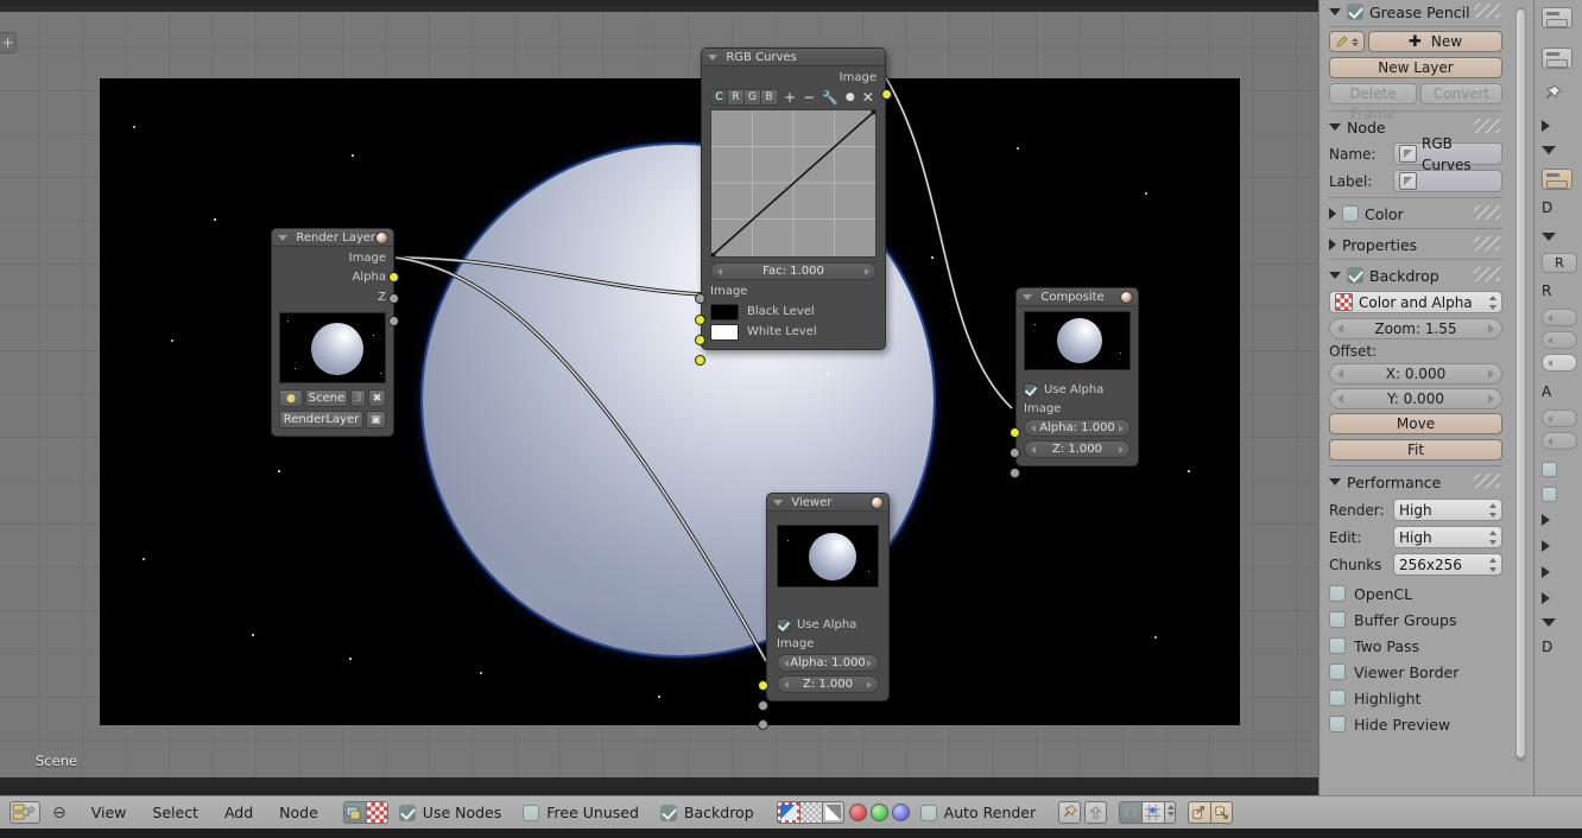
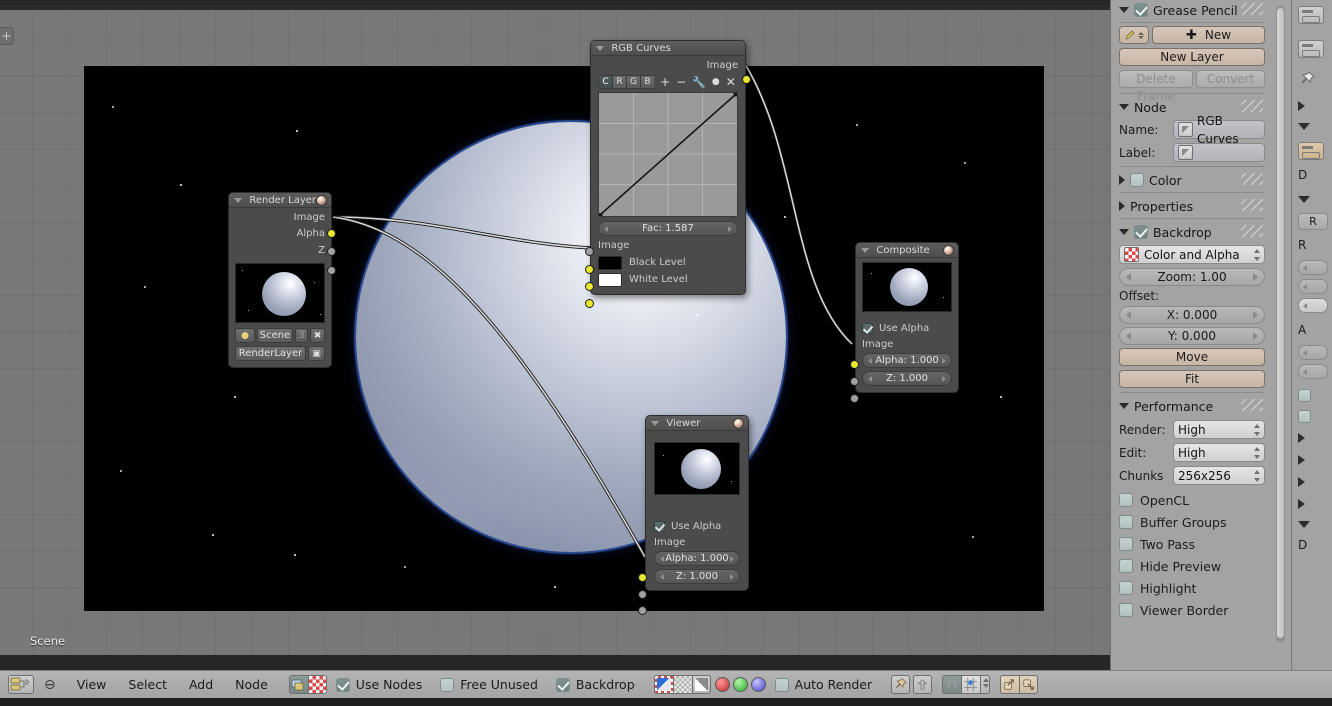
  +
  Scene
  Render Layer
  Image
  Alpha
  Z
  ●
  Scene
  3
  ✖
  RenderLayer
  ▣
  RGB Curves
  Image
  C
  R
  G
  B
  +
  −
  🔧
  ●
  ✕
- Fac: 1.000
+ Fac: 1.587
  Image
  Black Level
  White Level
  Composite
  Use Alpha
  Image
  Alpha: 1.000
  Z: 1.000
  Viewer
  Use Alpha
  Image
  Alpha: 1.000
  Z: 1.000
  Grease Pencil
  ✚
  New
  New Layer
  Delete Frame
  Convert
  Node
  Name:
  RGB Curves
  Label:
  Color
  Properties
  Backdrop
  Color and Alpha
- Zoom: 1.55
+ Zoom: 1.00
  Offset:
  X: 0.000
  Y: 0.000
  Move
  Fit
  Performance
  Render:
  High
  Edit:
  High
  Chunks
  256x256
  OpenCL
  Buffer Groups
  Two Pass
- Viewer Border
+ Hide Preview
  Highlight
- Hide Preview
+ Viewer Border
  D
  R
  R
  A
  D
  ⊖
  View
  Select
  Add
  Node
  Use Nodes
  Free Unused
  Backdrop
  Auto Render
